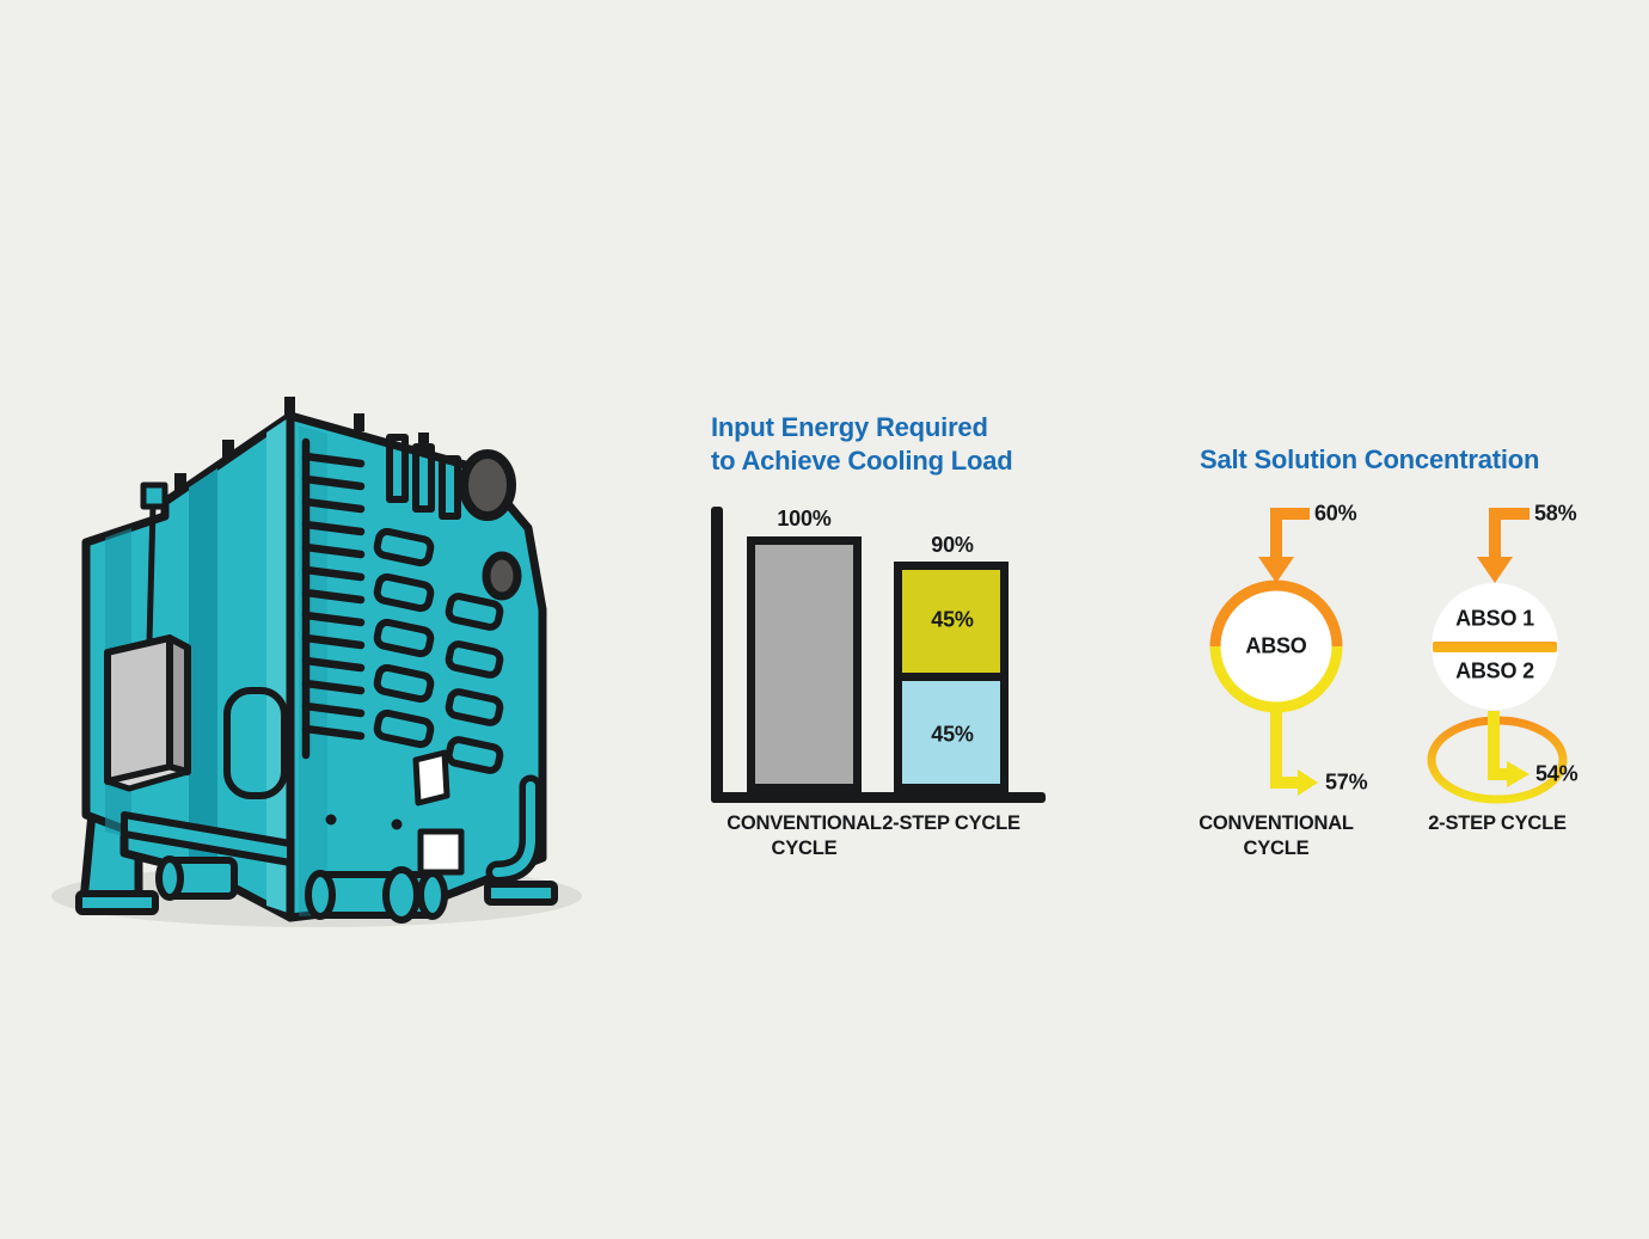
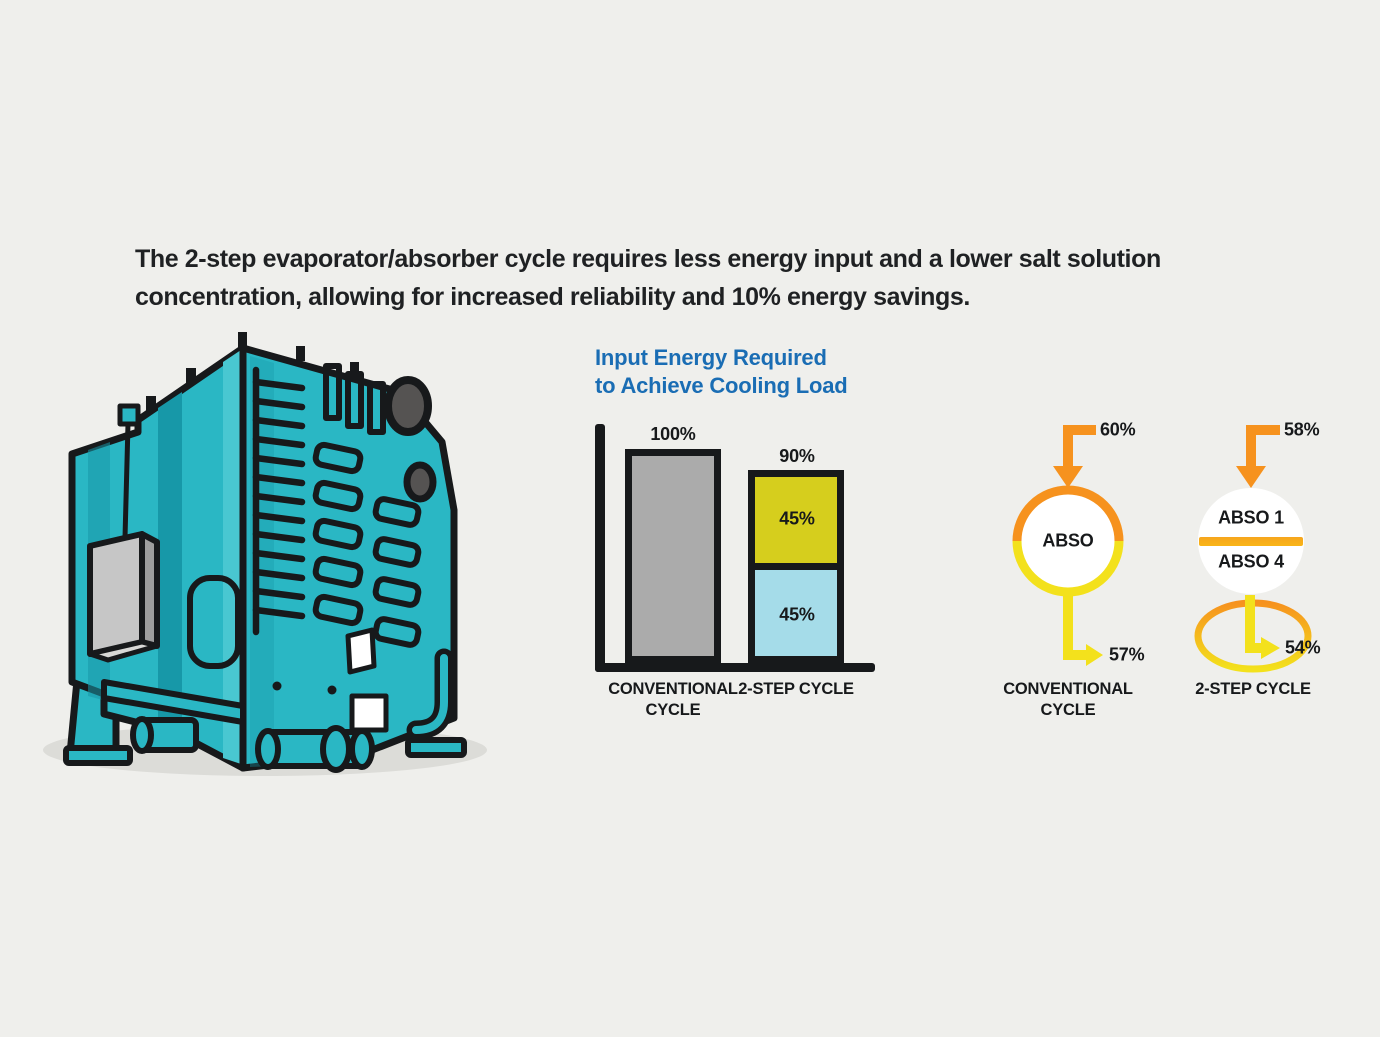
+ The 2-step evaporator/absorber cycle requires less energy input and a lower salt solution
+ concentration, allowing for increased reliability and 10% energy savings.
  Input Energy Required
  to Achieve Cooling Load
  100%
  90%
  45%
  45%
  CONVENTIONAL CYCLE
  2-STEP CYCLE
- Salt Solution Concentration
  60%
  58%
  ABSO
  ABSO 1
- ABSO 2
+ ABSO 4
  57%
  54%
  CONVENTIONAL CYCLE
  2-STEP CYCLE
